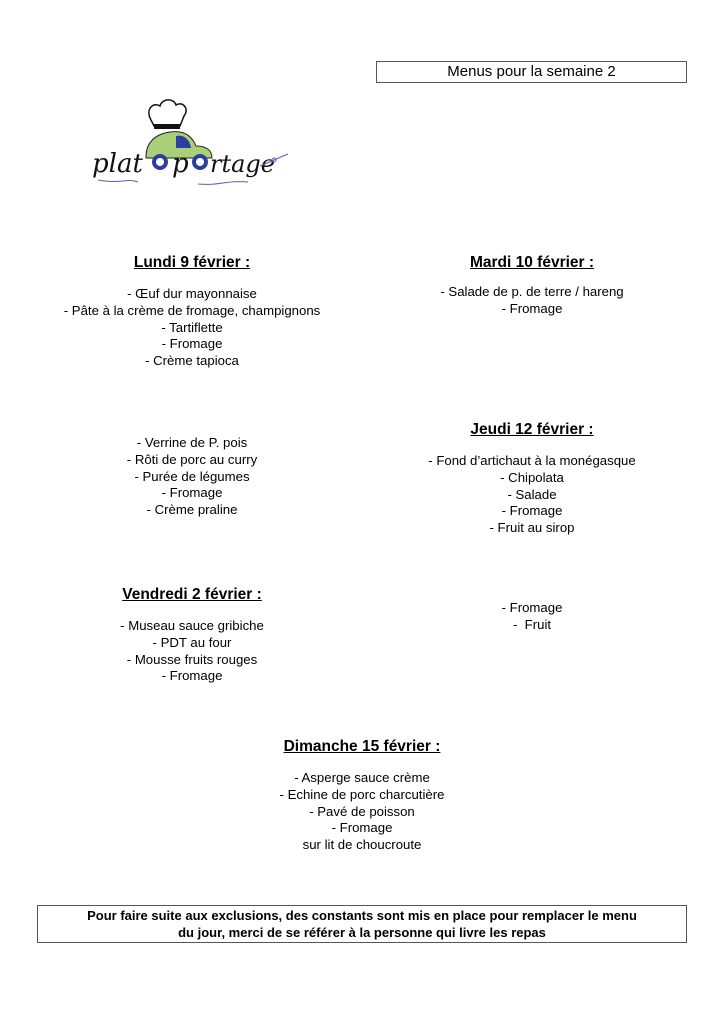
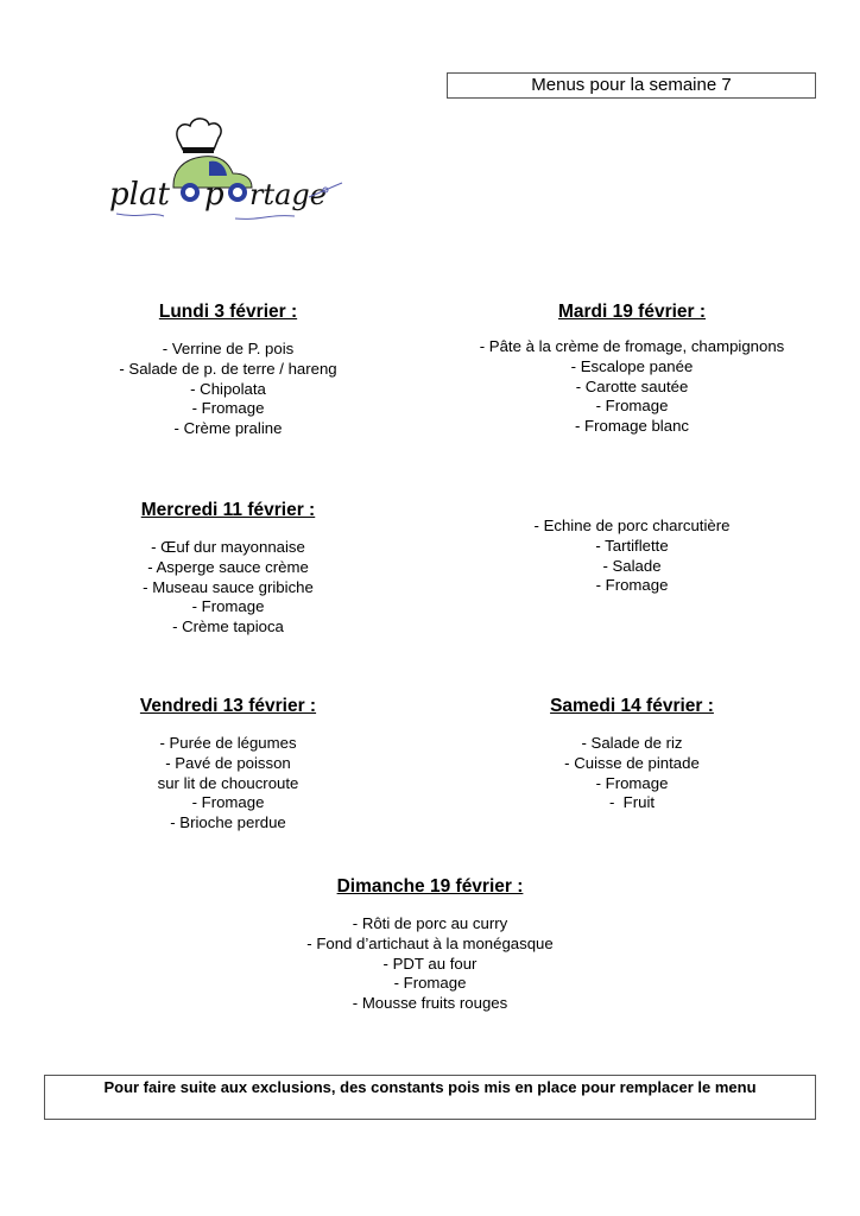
- Menus pour la semaine 2
+ Menus pour la semaine 7
  plat
  p
  rtage
- Lundi 9 février :
+ Lundi 3 février :
- - Œuf dur mayonnaise
+ - Verrine de P. pois
- - Pâte à la crème de fromage, champignons
+ - Salade de p. de terre / hareng
- - Tartiflette
+ - Chipolata
  - Fromage
- - Crème tapioca
+ - Crème praline
- Mardi 10 février :
+ Mardi 19 février :
- - Salade de p. de terre / hareng
+ - Pâte à la crème de fromage, champignons
+ - Escalope panée
+ - Carotte sautée
  - Fromage
+ - Fromage blanc
+ Mercredi 11 février :
- - Verrine de P. pois
+ - Œuf dur mayonnaise
- - Rôti de porc au curry
+ - Asperge sauce crème
- - Purée de légumes
+ - Museau sauce gribiche
  - Fromage
- - Crème praline
+ - Crème tapioca
- Jeudi 12 février :
- - Fond d’artichaut à la monégasque
+ - Echine de porc charcutière
- - Chipolata
+ - Tartiflette
  - Salade
  - Fromage
- - Fruit au sirop
- Vendredi 2 février :
+ Vendredi 13 février :
- - Museau sauce gribiche
+ - Purée de légumes
- - PDT au four
+ - Pavé de poisson
- - Mousse fruits rouges
+ sur lit de choucroute
  - Fromage
+ - Brioche perdue
+ Samedi 14 février :
+ - Salade de riz
+ - Cuisse de pintade
  - Fromage
  - Fruit
- Dimanche 15 février :
+ Dimanche 19 février :
- - Asperge sauce crème
+ - Rôti de porc au curry
- - Echine de porc charcutière
+ - Fond d’artichaut à la monégasque
- - Pavé de poisson
+ - PDT au four
  - Fromage
- sur lit de choucroute
+ - Mousse fruits rouges
- Pour faire suite aux exclusions, des constants sont mis en place pour remplacer le menu
+ Pour faire suite aux exclusions, des constants pois mis en place pour remplacer le menu
- du jour, merci de se référer à la personne qui livre les repas
